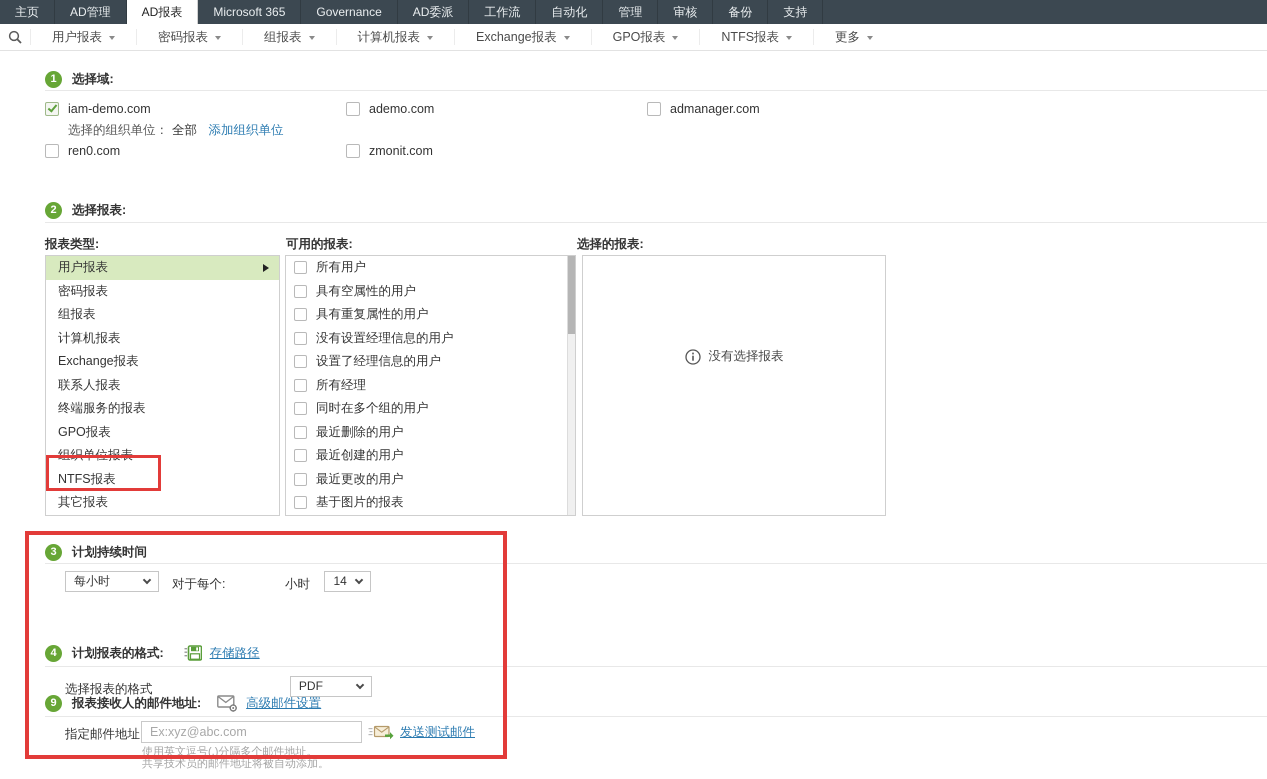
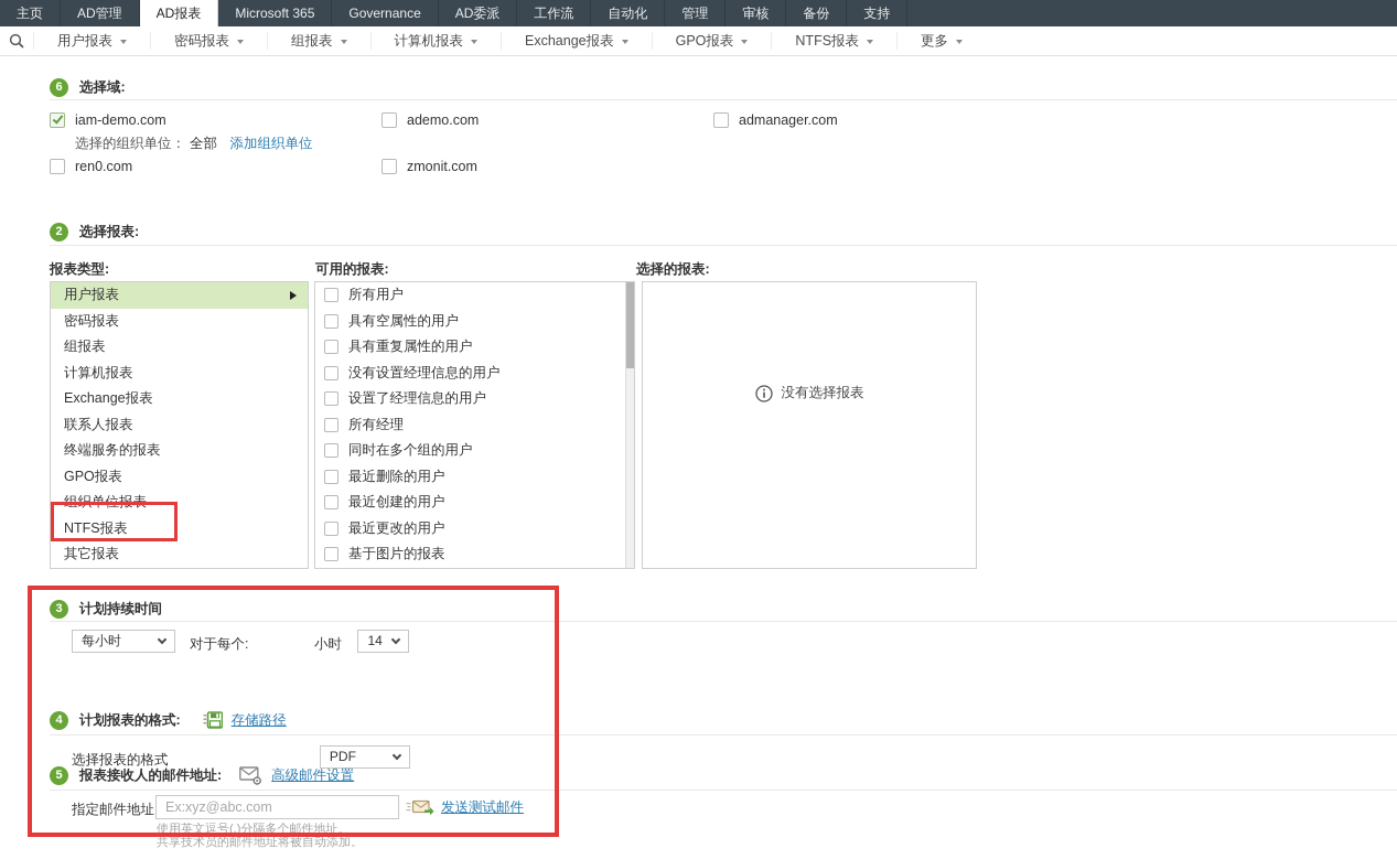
  主页
  AD管理
  AD报表
  Microsoft 365
  Governance
  AD委派
  工作流
  自动化
  管理
  审核
  备份
  支持
  用户报表
  密码报表
  组报表
  计算机报表
  Exchange报表
  GPO报表
  NTFS报表
  更多
- 1
+ 6
  选择域:
  iam-demo.com
  选择的组织单位： 全部 添加组织单位
  ademo.com
  admanager.com
  ren0.com
  zmonit.com
  2
  选择报表:
  报表类型:
  可用的报表:
  选择的报表:
  用户报表
  密码报表
  组报表
  计算机报表
  Exchange报表
  联系人报表
  终端服务的报表
  GPO报表
  组织单位报表
  NTFS报表
  其它报表
  所有用户
  具有空属性的用户
  具有重复属性的用户
  没有设置经理信息的用户
  设置了经理信息的用户
  所有经理
  同时在多个组的用户
  最近删除的用户
  最近创建的用户
  最近更改的用户
  基于图片的报表
  没有选择报表
  3
  计划持续时间
  每小时
  对于每个:
  14
  小时
  4
  计划报表的格式:
  存储路径
  选择报表的格式
  PDF
- 9
+ 5
  报表接收人的邮件地址:
  高级邮件设置
  指定邮件地址
  Ex:xyz@abc.com
  发送测试邮件
  使用英文逗号(,)分隔多个邮件地址。
  共享技术员的邮件地址将被自动添加。
